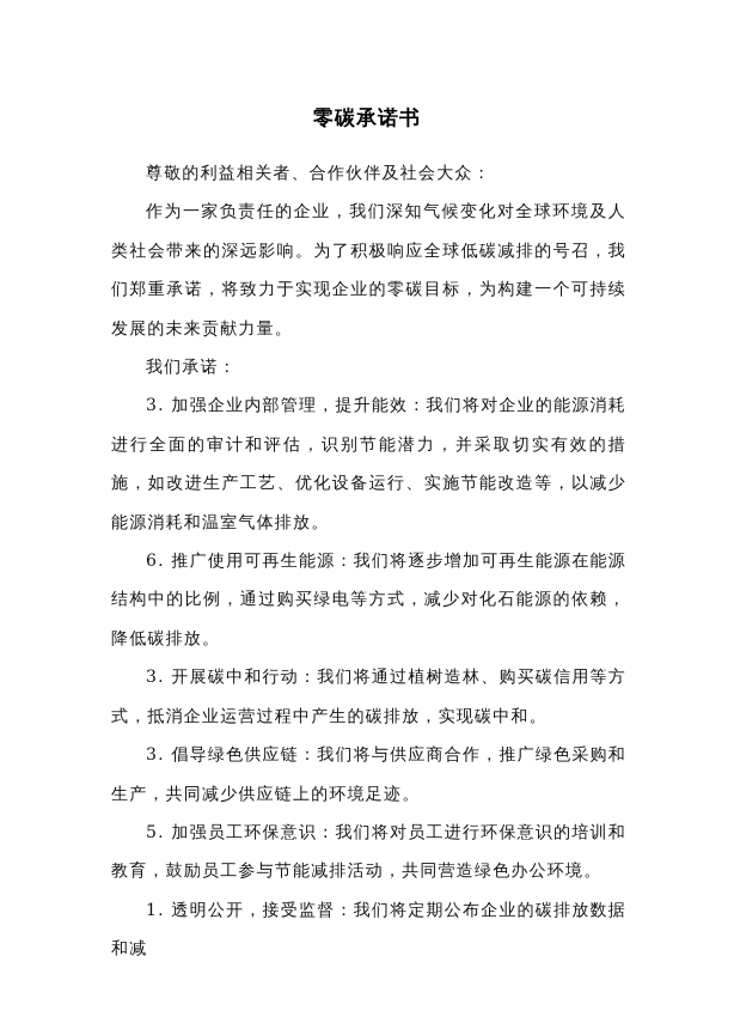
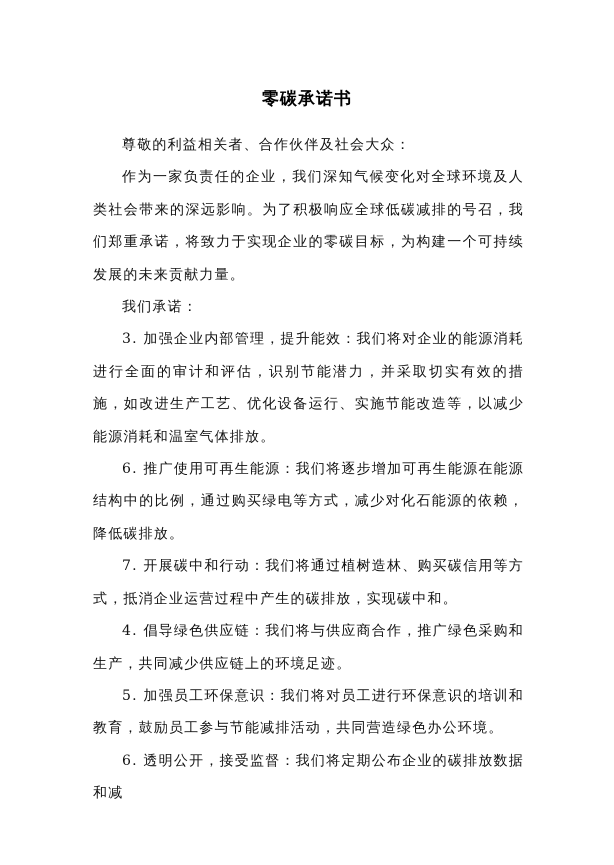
  零碳承诺书
  尊敬的利益相关者、合作伙伴及社会大众：
  作为一家负责任的企业，我们深知气候变化对全球环境及人类社会带来的深远影响。为了积极响应全球低碳减排的号召，我们郑重承诺，将致力于实现企业的零碳目标，为构建一个可持续发展的未来贡献力量。
  我们承诺：
  3. 加强企业内部管理，提升能效：我们将对企业的能源消耗进行全面的审计和评估，识别节能潜力，并采取切实有效的措施，如改进生产工艺、优化设备运行、实施节能改造等，以减少能源消耗和温室气体排放。
  6. 推广使用可再生能源：我们将逐步增加可再生能源在能源结构中的比例，通过购买绿电等方式，减少对化石能源的依赖，降低碳排放。
- 3. 开展碳中和行动：我们将通过植树造林、购买碳信用等方式，抵消企业运营过程中产生的碳排放，实现碳中和。
+ 7. 开展碳中和行动：我们将通过植树造林、购买碳信用等方式，抵消企业运营过程中产生的碳排放，实现碳中和。
- 3. 倡导绿色供应链：我们将与供应商合作，推广绿色采购和生产，共同减少供应链上的环境足迹。
+ 4. 倡导绿色供应链：我们将与供应商合作，推广绿色采购和生产，共同减少供应链上的环境足迹。
  5. 加强员工环保意识：我们将对员工进行环保意识的培训和教育，鼓励员工参与节能减排活动，共同营造绿色办公环境。
- 1. 透明公开，接受监督：我们将定期公布企业的碳排放数据和减
+ 6. 透明公开，接受监督：我们将定期公布企业的碳排放数据和减
